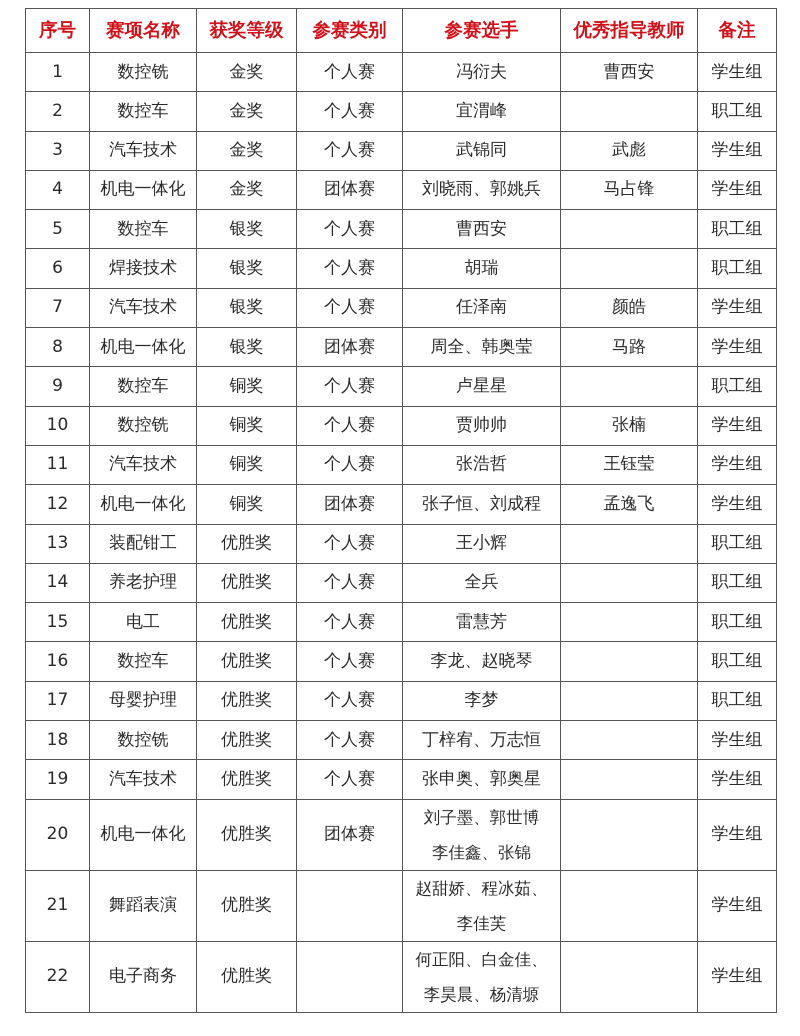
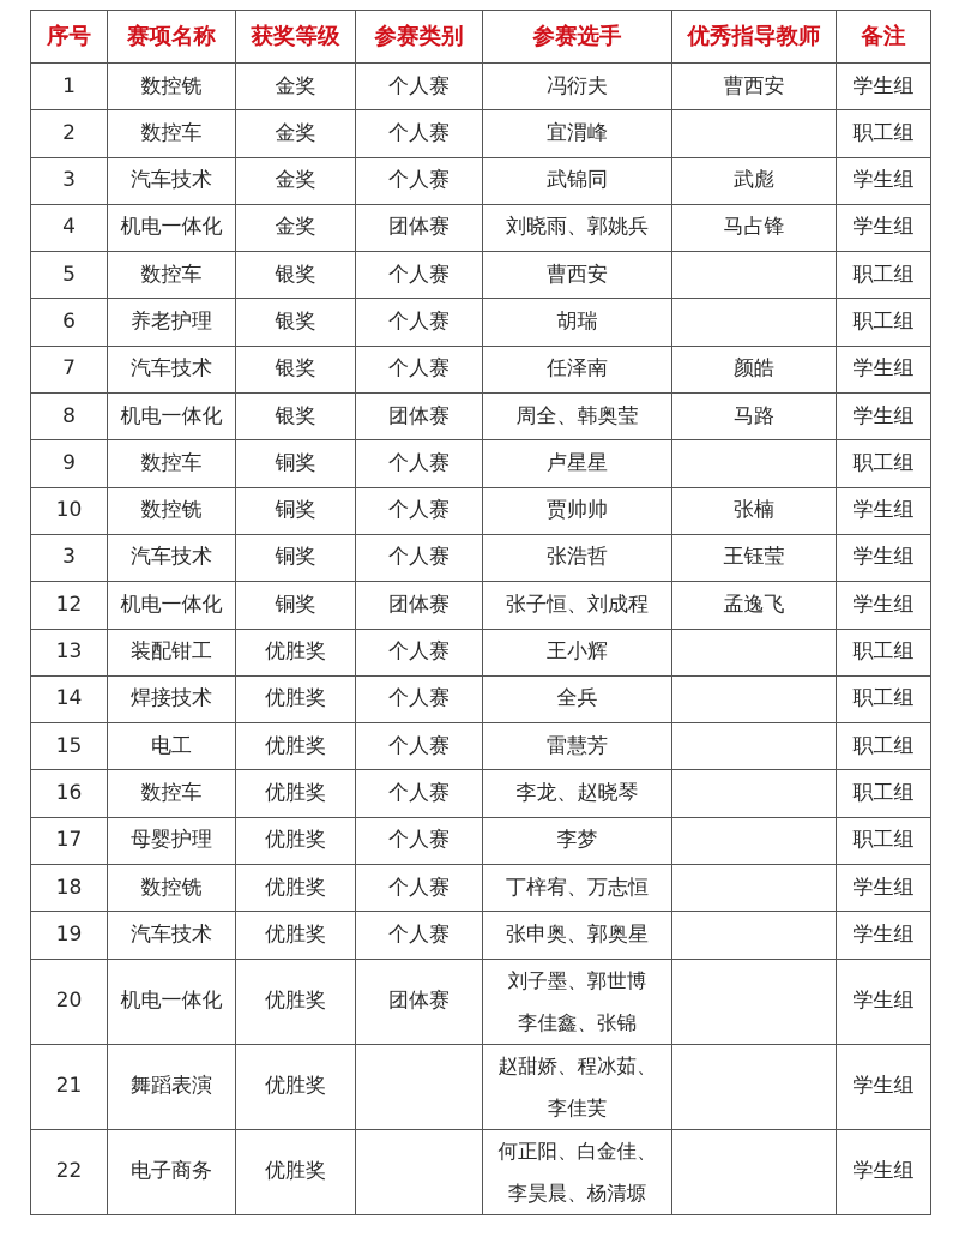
  序号	赛项名称	获奖等级	参赛类别	参赛选手	优秀指导教师	备注
  1	数控铣	金奖	个人赛	冯衍夫	曹西安	学生组
  2	数控车	金奖	个人赛	宜渭峰		职工组
  3	汽车技术	金奖	个人赛	武锦同	武彪	学生组
  4	机电一体化	金奖	团体赛	刘晓雨、郭姚兵	马占锋	学生组
  5	数控车	银奖	个人赛	曹西安		职工组
- 6	焊接技术	银奖	个人赛	胡瑞		职工组
+ 6	养老护理	银奖	个人赛	胡瑞		职工组
  7	汽车技术	银奖	个人赛	任泽南	颜皓	学生组
  8	机电一体化	银奖	团体赛	周全、韩奥莹	马路	学生组
  9	数控车	铜奖	个人赛	卢星星		职工组
  10	数控铣	铜奖	个人赛	贾帅帅	张楠	学生组
- 11	汽车技术	铜奖	个人赛	张浩哲	王钰莹	学生组
+ 3	汽车技术	铜奖	个人赛	张浩哲	王钰莹	学生组
  12	机电一体化	铜奖	团体赛	张子恒、刘成程	孟逸飞	学生组
  13	装配钳工	优胜奖	个人赛	王小辉		职工组
- 14	养老护理	优胜奖	个人赛	全兵		职工组
+ 14	焊接技术	优胜奖	个人赛	全兵		职工组
  15	电工	优胜奖	个人赛	雷慧芳		职工组
  16	数控车	优胜奖	个人赛	李龙、赵晓琴		职工组
  17	母婴护理	优胜奖	个人赛	李梦		职工组
  18	数控铣	优胜奖	个人赛	丁梓宥、万志恒		学生组
  19	汽车技术	优胜奖	个人赛	张申奥、郭奥星		学生组
  20	机电一体化	优胜奖	团体赛	刘子墨、郭世博李佳鑫、张锦		学生组
  21	舞蹈表演	优胜奖		赵甜娇、程冰茹、李佳芙		学生组
  22	电子商务	优胜奖		何正阳、白金佳、李昊晨、杨清塬		学生组
